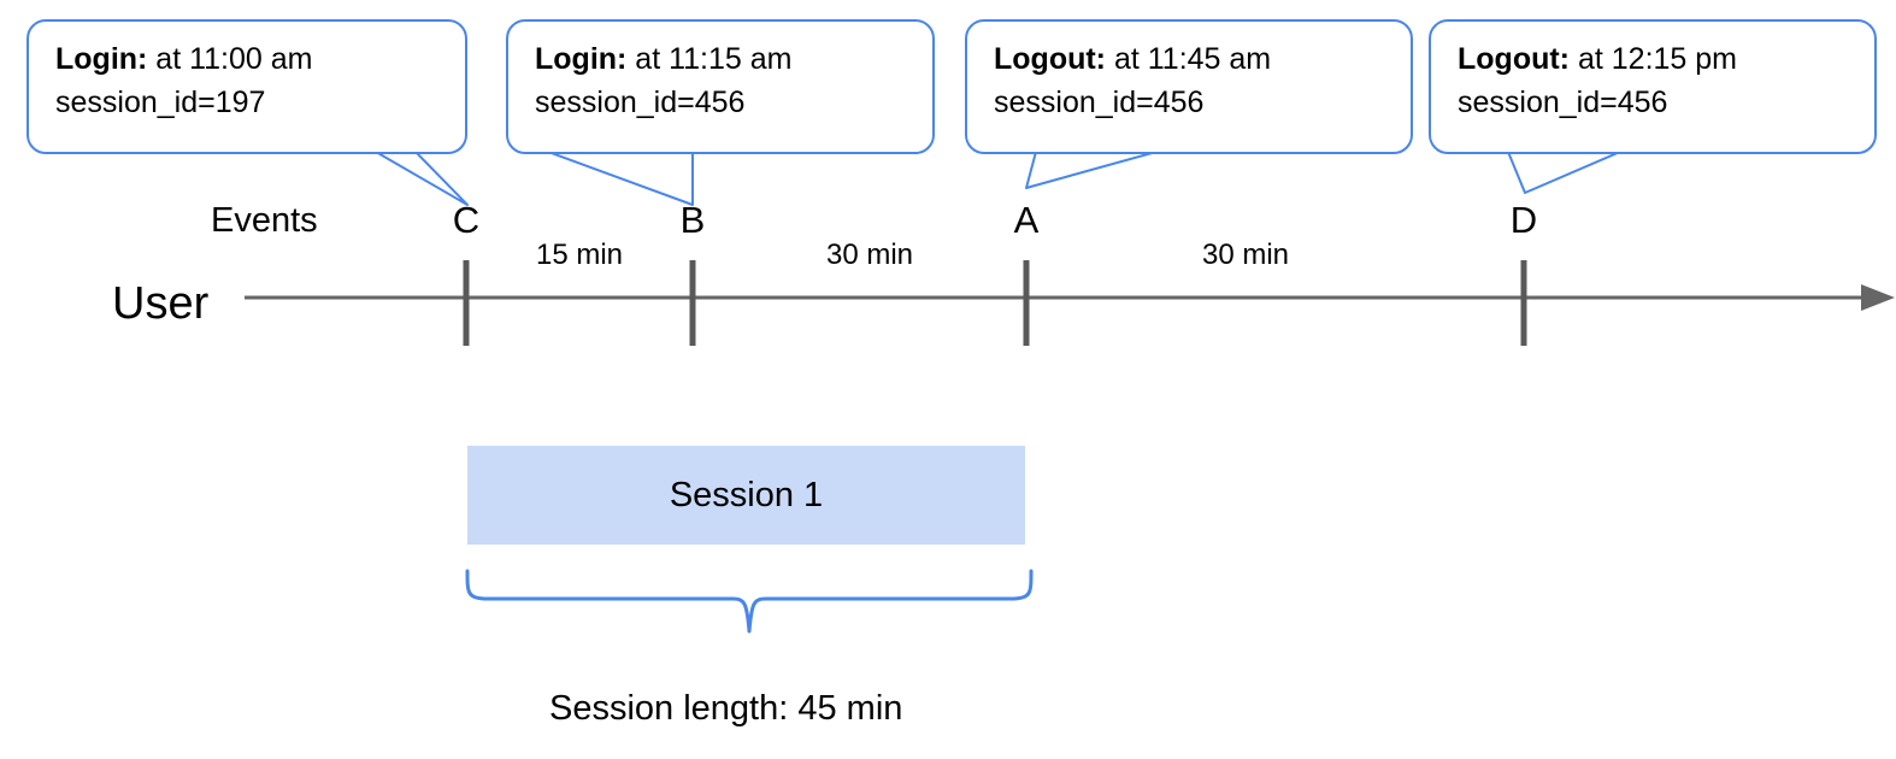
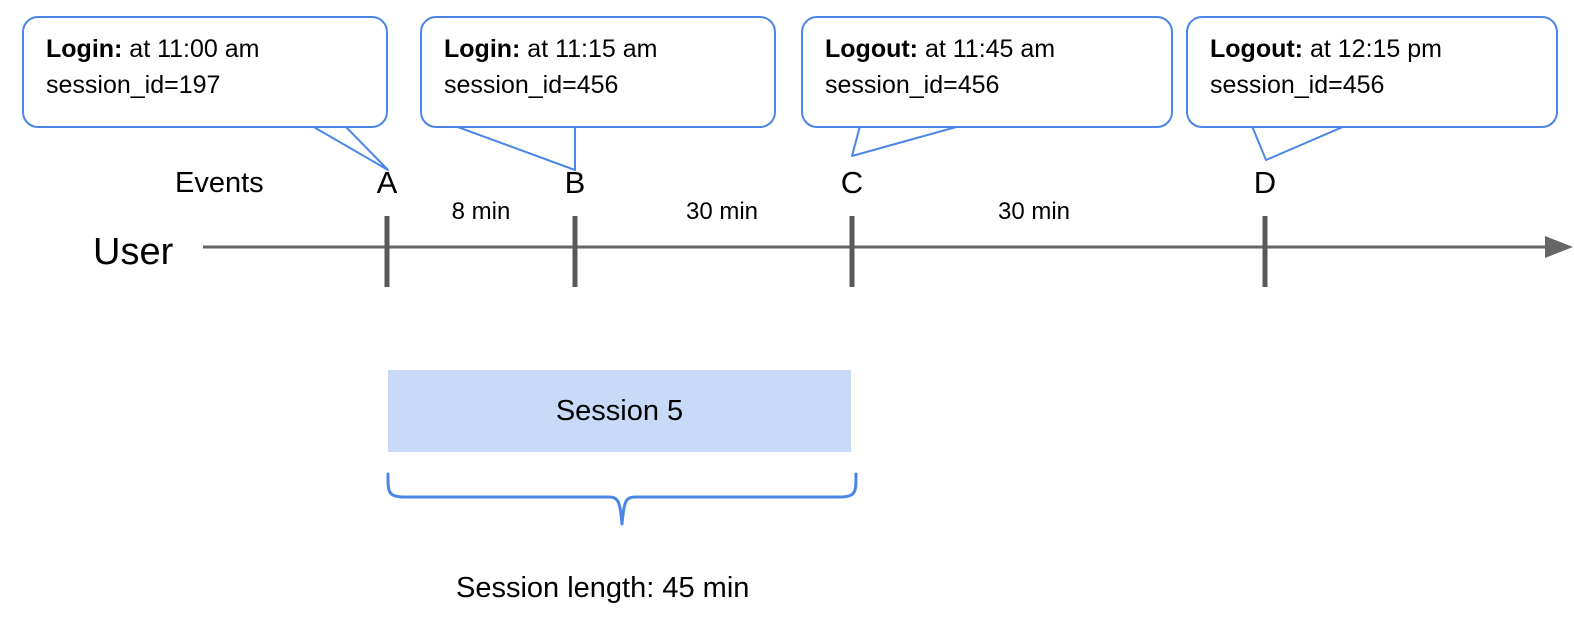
  Login: at 11:00 am
  session_id=197
  Login: at 11:15 am
  session_id=456
  Logout: at 11:45 am
  session_id=456
  Logout: at 12:15 pm
  session_id=456
  Events
  User
- C
+ A
  B
- A
+ C
  D
- 15 min
+ 8 min
  30 min
  30 min
- Session 1
+ Session 5
  Session length: 45 min
